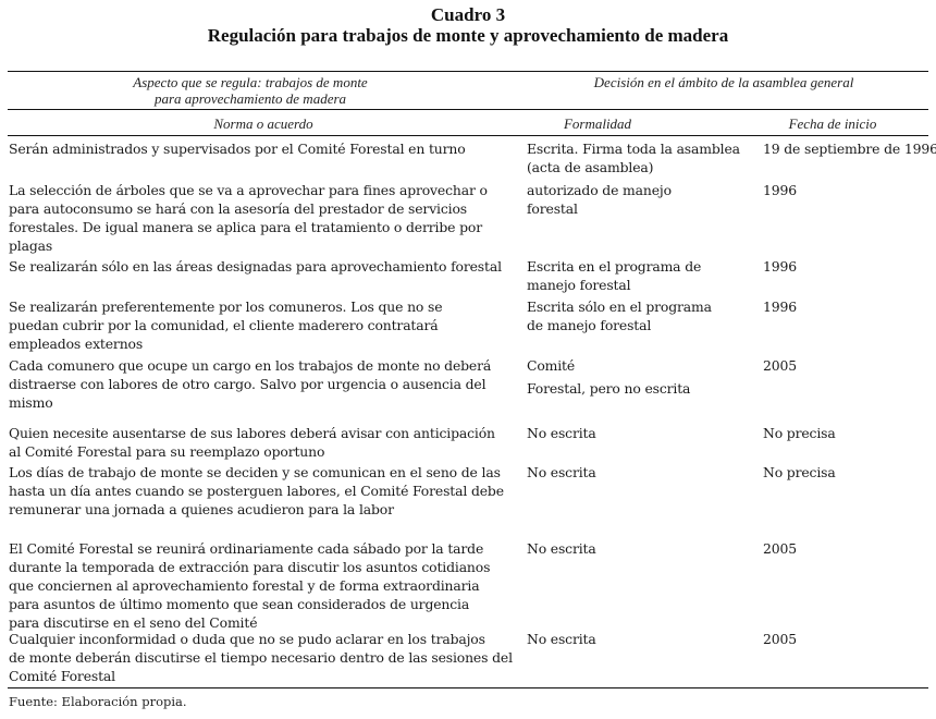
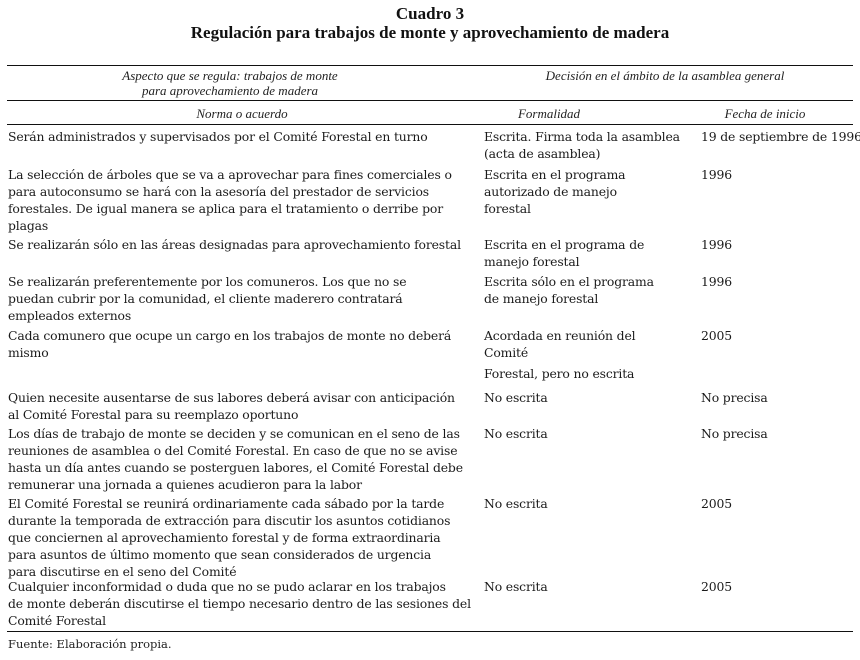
  Cuadro 3
  Regulación para trabajos de monte y aprovechamiento de madera
  Aspecto que se regula: trabajos de monte
  para aprovechamiento de madera
  Decisión en el ámbito de la asamblea general
  Norma o acuerdo
  Formalidad
  Fecha de inicio
  Serán administrados y supervisados por el Comité Forestal en turno
  Escrita. Firma toda la asamblea
  (acta de asamblea)
  19 de septiembre de 1996
- La selección de árboles que se va a aprovechar para fines aprovechar o
+ La selección de árboles que se va a aprovechar para fines comerciales o
  para autoconsumo se hará con la asesoría del prestador de servicios
  forestales. De igual manera se aplica para el tratamiento o derribe por
  plagas
+ Escrita en el programa
  autorizado de manejo
  forestal
  1996
  Se realizarán sólo en las áreas designadas para aprovechamiento forestal
  Escrita en el programa de
  manejo forestal
  1996
  Se realizarán preferentemente por los comuneros. Los que no se
  puedan cubrir por la comunidad, el cliente maderero contratará
  empleados externos
  Escrita sólo en el programa
  de manejo forestal
  1996
  Cada comunero que ocupe un cargo en los trabajos de monte no deberá
- distraerse con labores de otro cargo. Salvo por urgencia o ausencia del
  mismo
+ Acordada en reunión del
  Comité
  Forestal, pero no escrita
  2005
  Quien necesite ausentarse de sus labores deberá avisar con anticipación
  al Comité Forestal para su reemplazo oportuno
  No escrita
  No precisa
  Los días de trabajo de monte se deciden y se comunican en el seno de las
+ reuniones de asamblea o del Comité Forestal. En caso de que no se avise
  hasta un día antes cuando se posterguen labores, el Comité Forestal debe
  remunerar una jornada a quienes acudieron para la labor
  No escrita
  No precisa
  El Comité Forestal se reunirá ordinariamente cada sábado por la tarde
  durante la temporada de extracción para discutir los asuntos cotidianos
  que conciernen al aprovechamiento forestal y de forma extraordinaria
  para asuntos de último momento que sean considerados de urgencia
  para discutirse en el seno del Comité
  No escrita
  2005
  Cualquier inconformidad o duda que no se pudo aclarar en los trabajos
  de monte deberán discutirse el tiempo necesario dentro de las sesiones del
  Comité Forestal
  No escrita
  2005
  Fuente: Elaboración propia.
